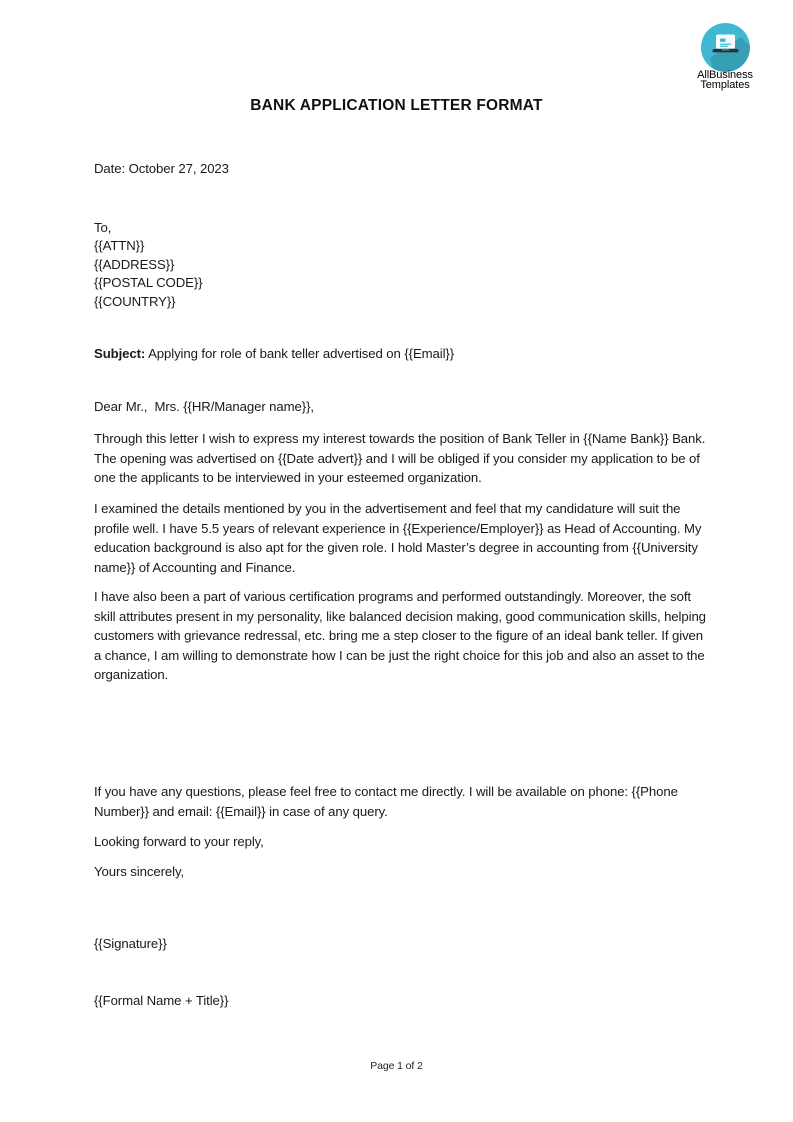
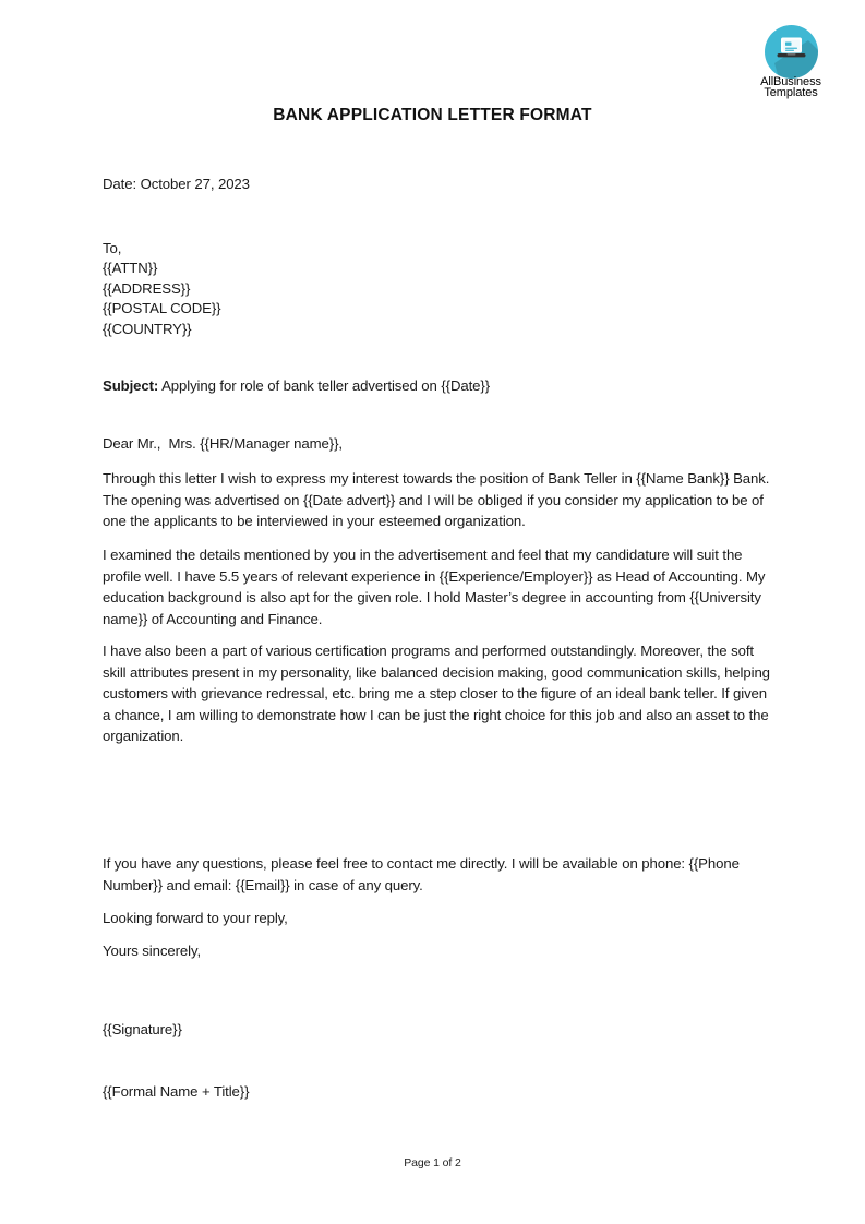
  AllBusiness
  Templates
  BANK APPLICATION LETTER FORMAT
  Date: October 27, 2023
  To,
  {{ATTN}}
  {{ADDRESS}}
  {{POSTAL CODE}}
  {{COUNTRY}}
- Subject: Applying for role of bank teller advertised on {{Email}}
+ Subject: Applying for role of bank teller advertised on {{Date}}
  Dear Mr., Mrs. {{HR/Manager name}},
  Through this letter I wish to express my interest towards the position of Bank Teller in {{Name Bank}} Bank. The opening was advertised on {{Date advert}} and I will be obliged if you consider my application to be of one the applicants to be interviewed in your esteemed organization.
  I examined the details mentioned by you in the advertisement and feel that my candidature will suit the profile well. I have 5.5 years of relevant experience in {{Experience/Employer}} as Head of Accounting. My education background is also apt for the given role. I hold Master’s degree in accounting from {{University name}} of Accounting and Finance.
  I have also been a part of various certification programs and performed outstandingly. Moreover, the soft skill attributes present in my personality, like balanced decision making, good communication skills, helping customers with grievance redressal, etc. bring me a step closer to the figure of an ideal bank teller. If given a chance, I am willing to demonstrate how I can be just the right choice for this job and also an asset to the organization.
  If you have any questions, please feel free to contact me directly. I will be available on phone: {{Phone Number}} and email: {{Email}} in case of any query.
  Looking forward to your reply,
  Yours sincerely,
  {{Signature}}
  {{Formal Name + Title}}
  Page 1 of 2
